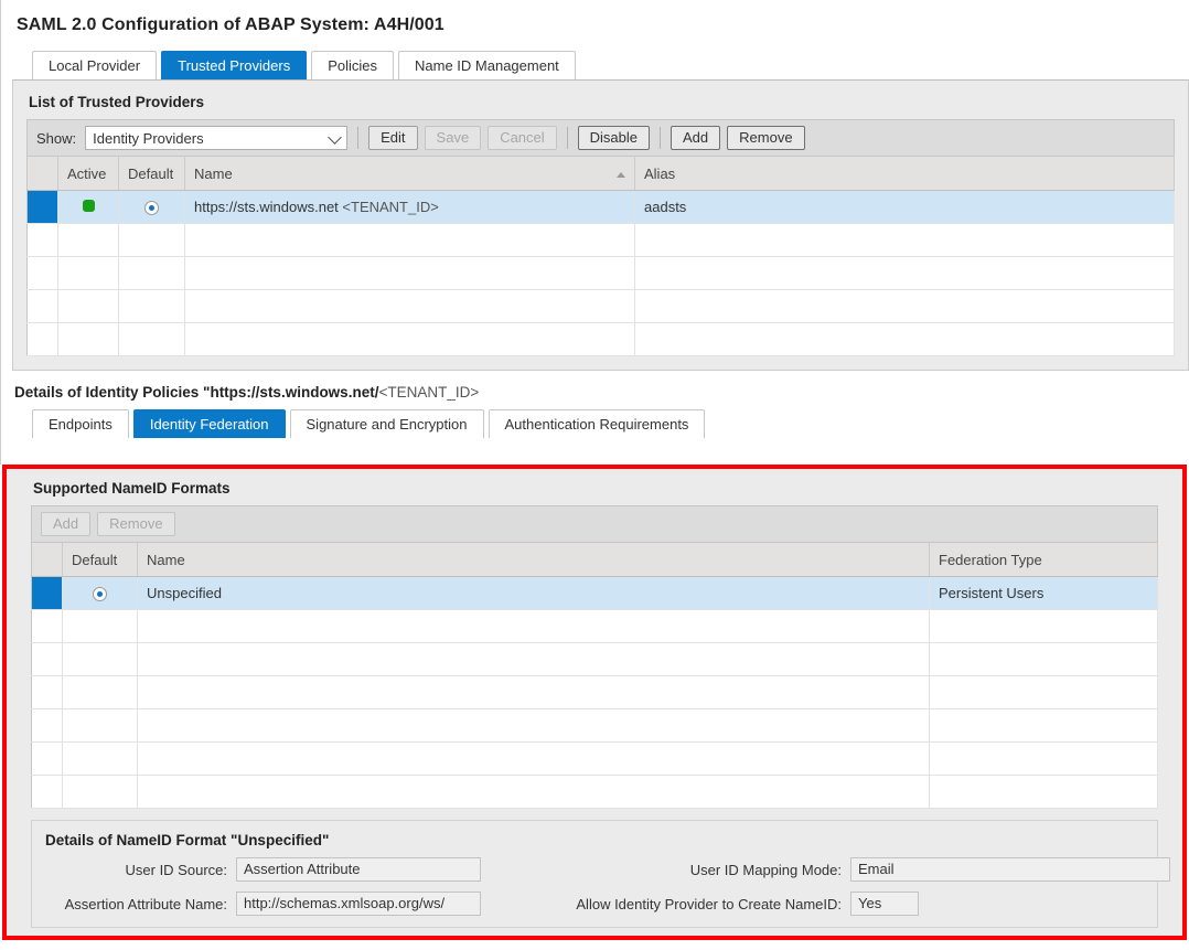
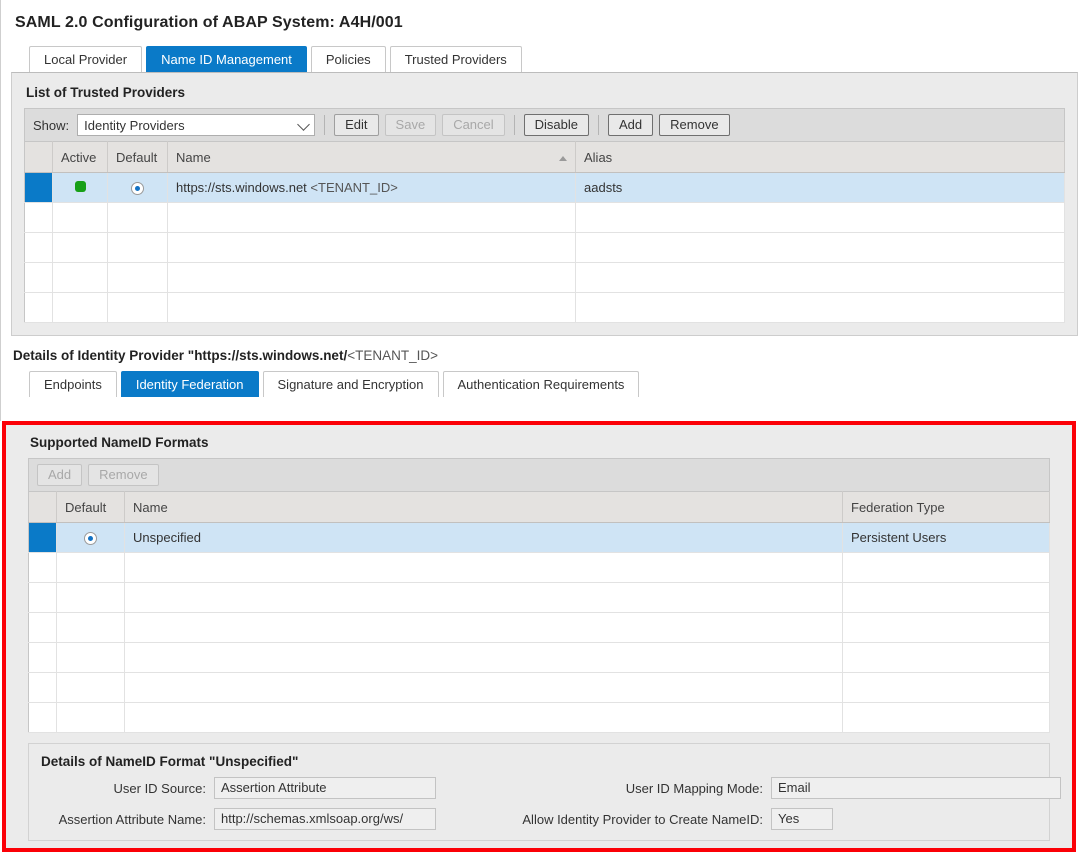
  SAML 2.0 Configuration of ABAP System: A4H/001
  Local Provider
- Trusted Providers
+ Name ID Management
  Policies
- Name ID Management
+ Trusted Providers
  List of Trusted Providers
  Show:
  Identity Providers
  Edit
  Save
  Cancel
  Disable
  Add
  Remove
  	Active	Default	Name	Alias
  			https://sts.windows.net <TENANT_ID>	aadsts
- Details of Identity Policies "https://sts.windows.net/<TENANT_ID>
+ Details of Identity Provider "https://sts.windows.net/<TENANT_ID>
  Endpoints
  Identity Federation
  Signature and Encryption
  Authentication Requirements
  Supported NameID Formats
  Add
  Remove
  	Default	Name	Federation Type
  		Unspecified	Persistent Users
  Details of NameID Format "Unspecified"
  User ID Source:
  Assertion Attribute
  User ID Mapping Mode:
  Email
  Assertion Attribute Name:
  http://schemas.xmlsoap.org/ws/
  Allow Identity Provider to Create NameID:
  Yes
